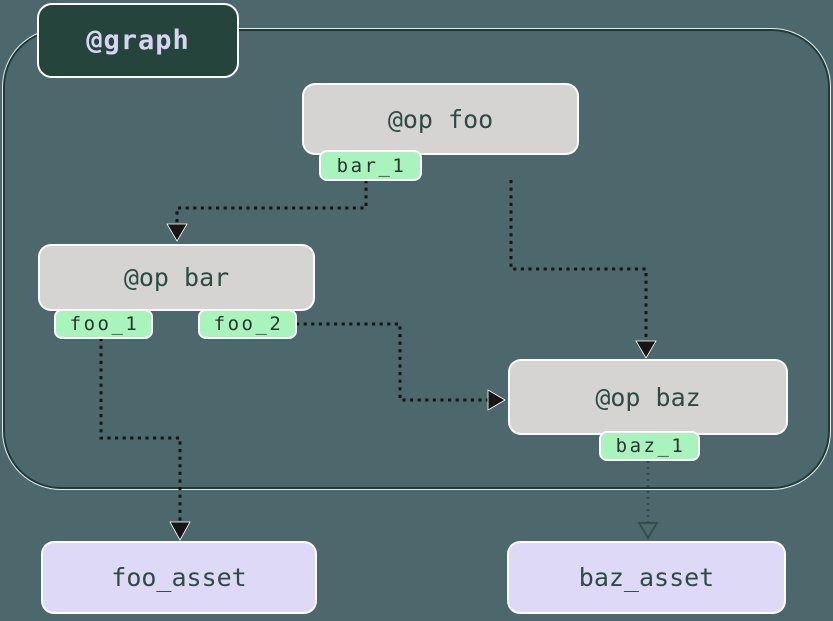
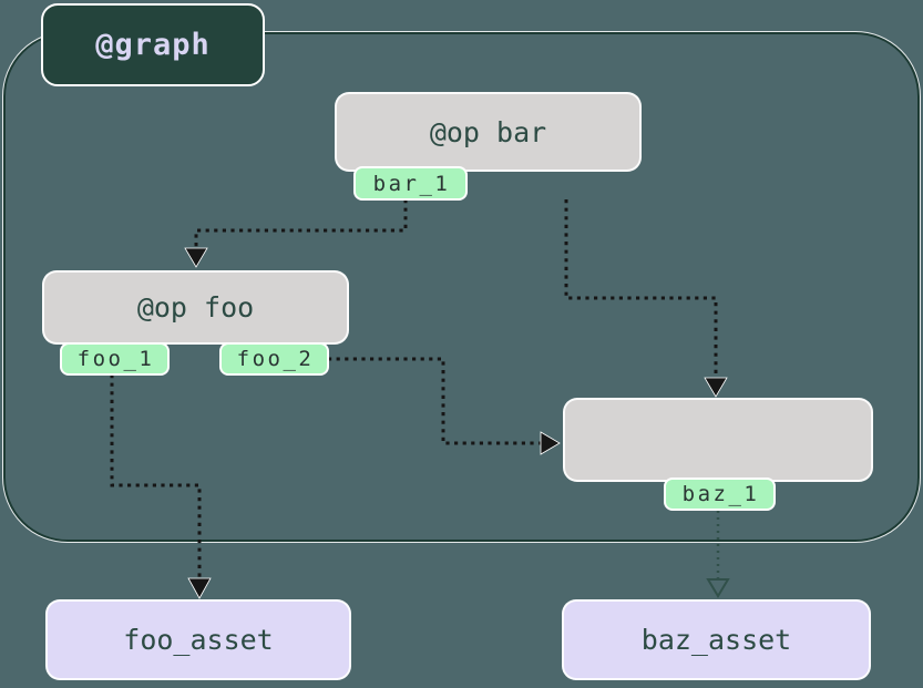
  @graph
- @op foo
+ @op bar
  bar_1
- @op bar
+ @op foo
  foo_1
  foo_2
- @op baz
  baz_1
  foo_asset
  baz_asset
